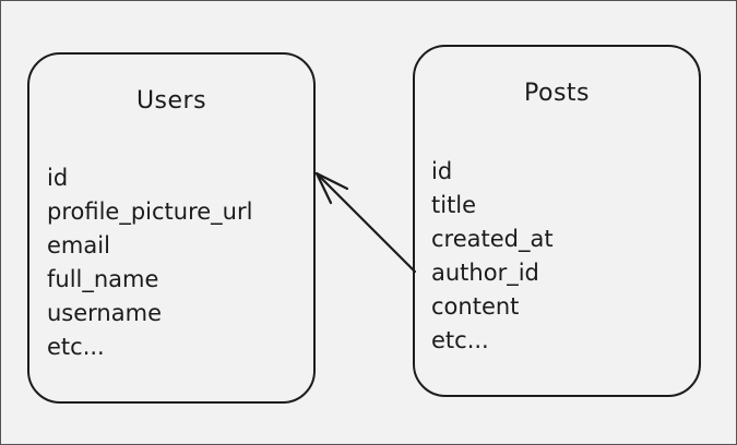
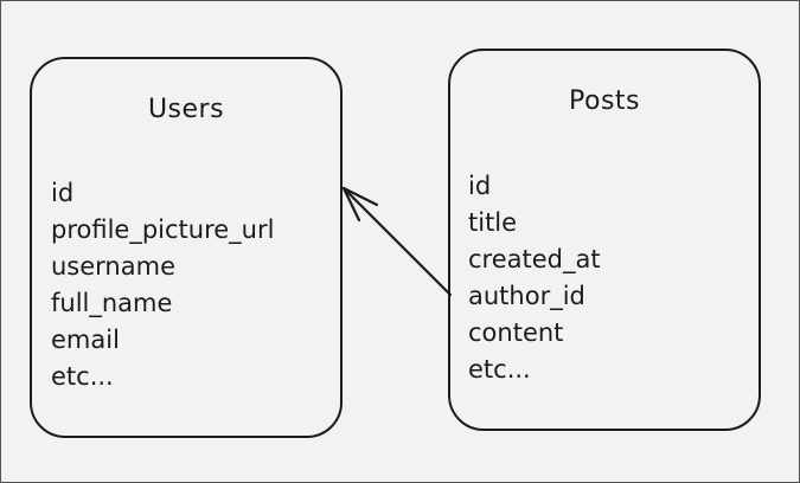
  Users
  id
  profile_picture_url
- email
+ username
  full_name
- username
+ email
  etc...
  Posts
  id
  title
  created_at
  author_id
  content
  etc...
